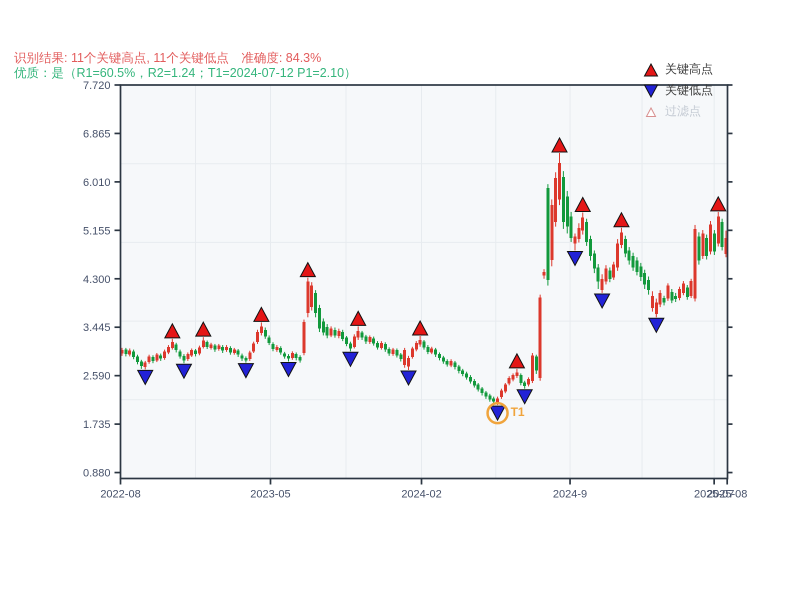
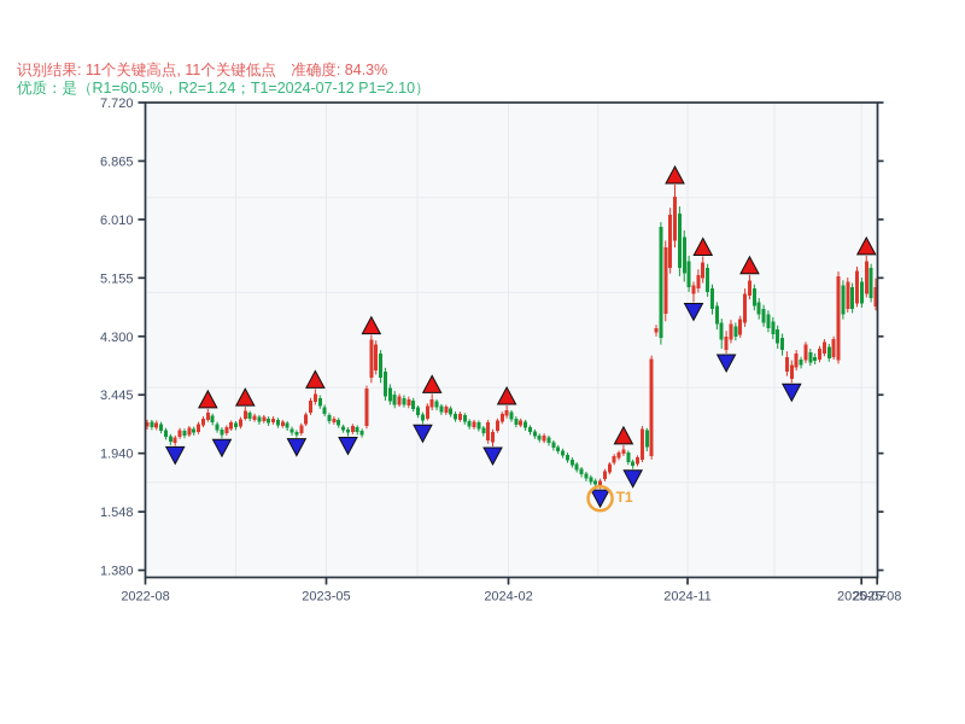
  识别结果: 11个关键高点, 11个关键低点 准确度: 84.3%
  优质：是（R1=60.5%，R2=1.24；T1=2024-07-12 P1=2.10）
  7.720
  6.865
  6.010
  5.155
  4.300
  3.445
- 2.590
+ 1.940
- 1.735
+ 1.548
- 0.880
+ 1.380
  2022-08
  2023-05
  2024-02
- 2024-9
+ 2024-11
  2025-07
  2025-08
- 关键高点
- 关键低点
- 过滤点
  T1
